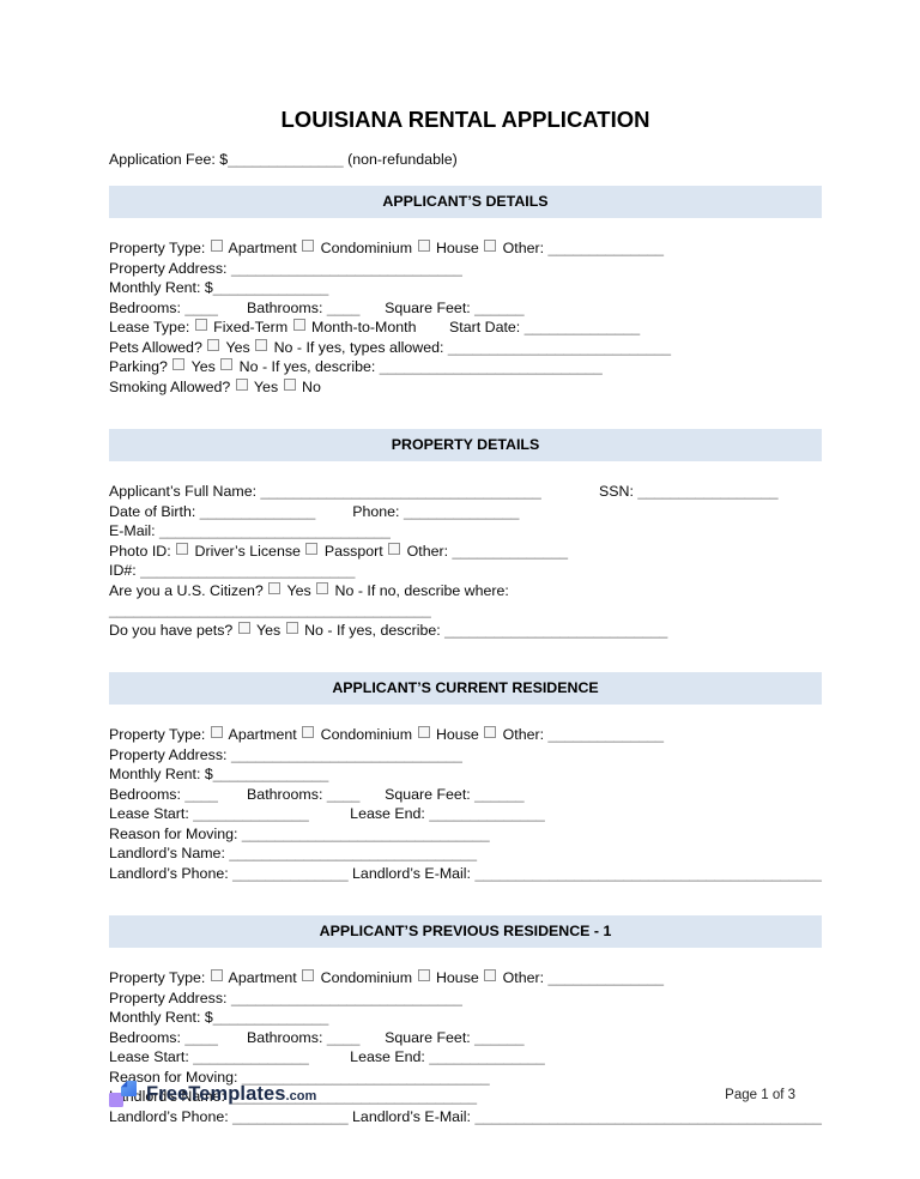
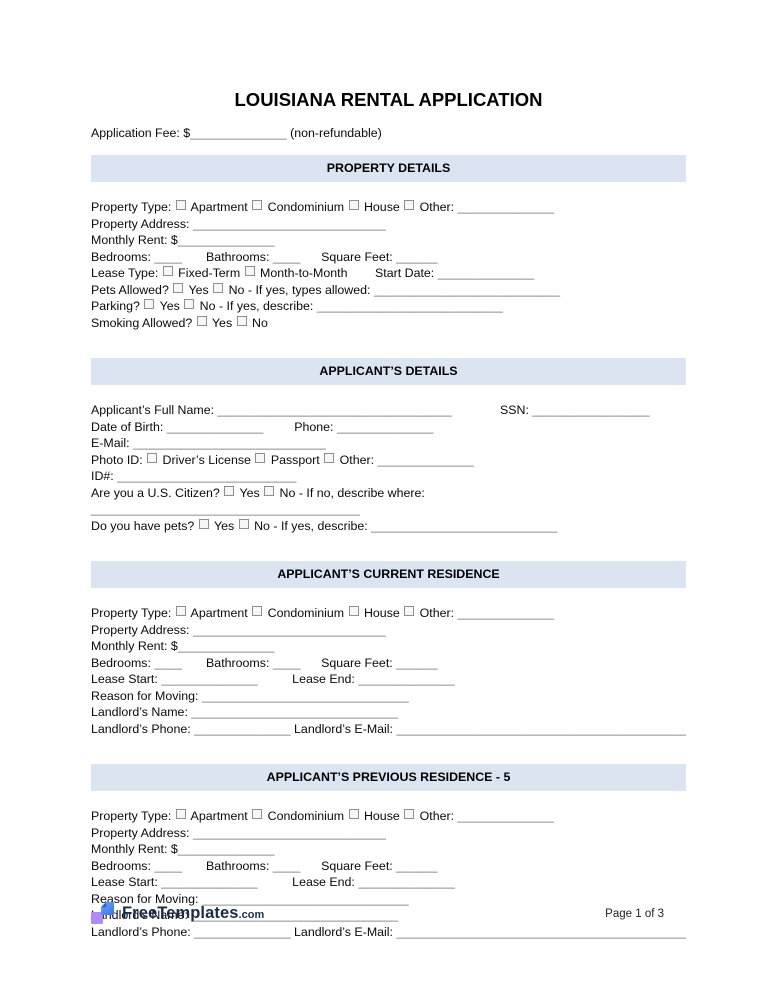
  LOUISIANA RENTAL APPLICATION
  Application Fee: $______________ (non-refundable)
- APPLICANT’S DETAILS
+ PROPERTY DETAILS
  Property Type: Apartment Condominium House Other: ______________
  Property Address: ____________________________
  Monthly Rent: $______________
  Bedrooms: ____ Bathrooms: ____ Square Feet: ______
  Lease Type: Fixed-Term Month-to-Month Start Date: ______________
  Pets Allowed? Yes No - If yes, types allowed: ___________________________
  Parking? Yes No - If yes, describe: ___________________________
  Smoking Allowed? Yes No
- PROPERTY DETAILS
+ APPLICANT’S DETAILS
  Applicant’s Full Name: __________________________________ SSN: _________________
  Date of Birth: ______________ Phone: ______________
  E-Mail: ____________________________
  Photo ID: Driver’s License Passport Other: ______________
  ID#: __________________________
  Are you a U.S. Citizen? Yes No - If no, describe where: _______________________________________
  Do you have pets? Yes No - If yes, describe: ___________________________
  APPLICANT’S CURRENT RESIDENCE
  Property Type: Apartment Condominium House Other: ______________
  Property Address: ____________________________
  Monthly Rent: $______________
  Bedrooms: ____ Bathrooms: ____ Square Feet: ______
  Lease Start: ______________ Lease End: ______________
  Reason for Moving: ______________________________
  Landlord’s Name: ______________________________
  Landlord’s Phone: ______________ Landlord’s E-Mail: __________________________________________
- APPLICANT’S PREVIOUS RESIDENCE - 1
+ APPLICANT’S PREVIOUS RESIDENCE - 5
  Property Type: Apartment Condominium House Other: ______________
  Property Address: ____________________________
  Monthly Rent: $______________
  Bedrooms: ____ Bathrooms: ____ Square Feet: ______
  Lease Start: ______________ Lease End: ______________
  Reason for Moving: ______________________________
  ndlord’s Name: ______________________________
  Landlord’s Phone: ______________ Landlord’s E-Mail: __________________________________________
  FreeTemplates
  .com
  Page 1 of 3
